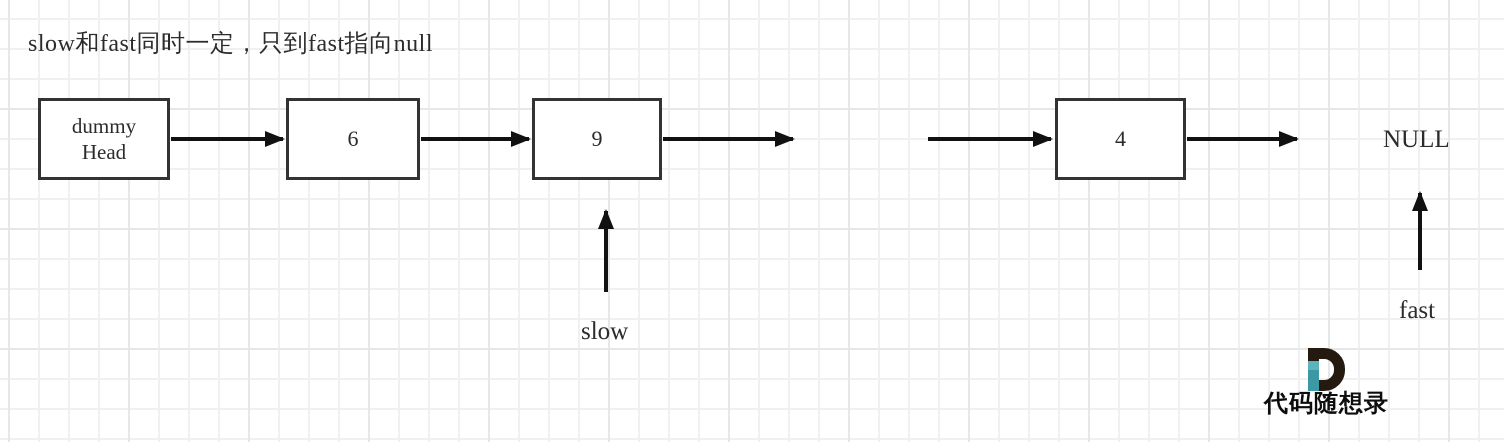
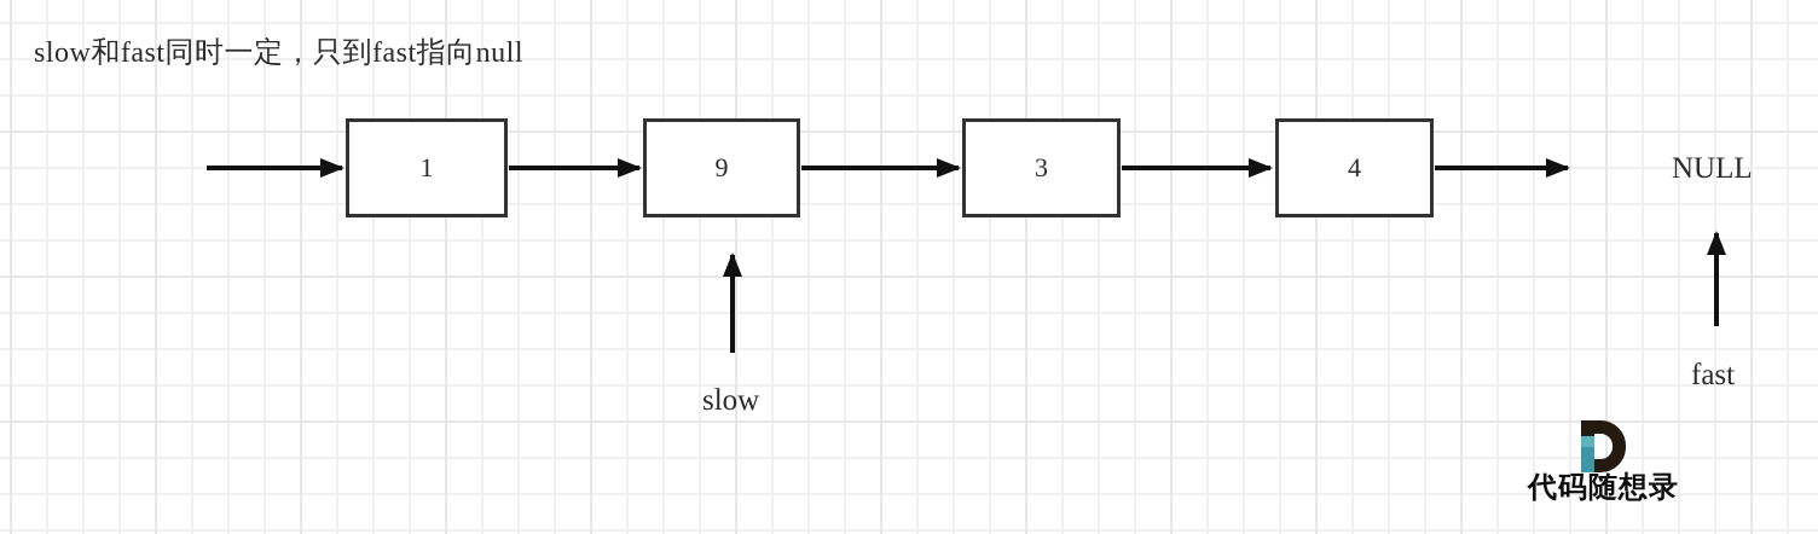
  slow和fast同时一定，只到fast指向null
- dummy
- Head
- 6
+ 1
  9
+ 3
  4
  NULL
  slow
  fast
  代码随想录
